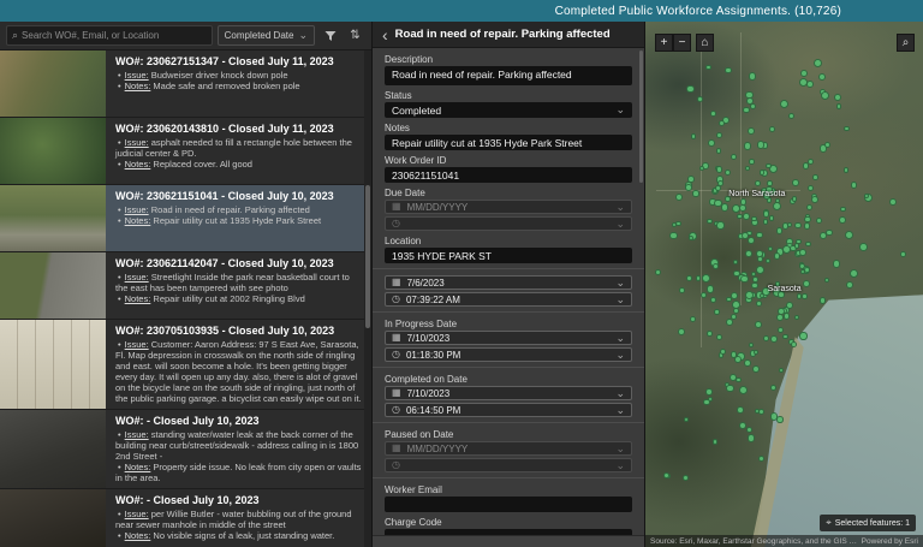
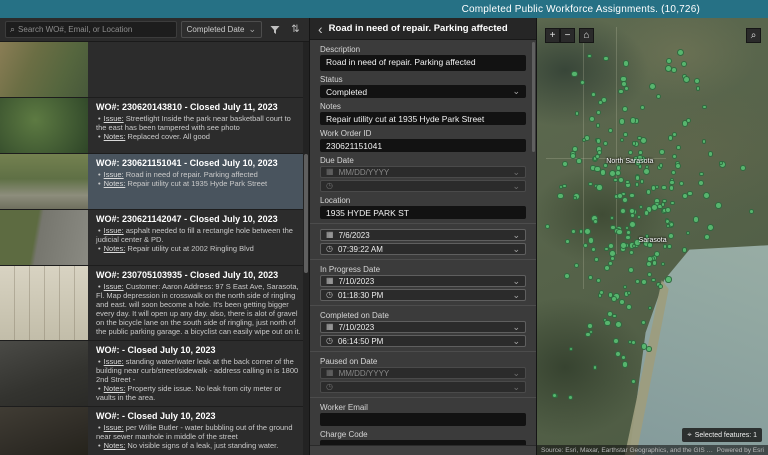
  Completed Public Workforce Assignments. (10,726)
  ⌕
  Search WO#, Email, or Location
  Completed Date
  ⌄
  ⇅
- WO#: 230627151347 - Closed July 11, 2023
- • Issue: Budweiser driver knock down pole
- • Notes: Made safe and removed broken pole
  WO#: 230620143810 - Closed July 11, 2023
- • Issue: asphalt needed to fill a rectangle hole between the judicial center & PD.
+ • Issue: Streetlight Inside the park near basketball court to the east has been tampered with see photo
  • Notes: Replaced cover. All good
  WO#: 230621151041 - Closed July 10, 2023
  • Issue: Road in need of repair. Parking affected
  • Notes: Repair utility cut at 1935 Hyde Park Street
  WO#: 230621142047 - Closed July 10, 2023
- • Issue: Streetlight Inside the park near basketball court to the east has been tampered with see photo
+ • Issue: asphalt needed to fill a rectangle hole between the judicial center & PD.
  • Notes: Repair utility cut at 2002 Ringling Blvd
  WO#: 230705103935 - Closed July 10, 2023
  • Issue: Customer: Aaron Address: 97 S East Ave, Sarasota, Fl. Map depression in crosswalk on the north side of ringling and east. will soon become a hole. It's been getting bigger every day. It will open up any day. also, there is alot of gravel on the bicycle lane on the south side of ringling, just north of the public parking garage. a bicyclist can easily wipe out on it.
  WO#: - Closed July 10, 2023
  • Issue: standing water/water leak at the back corner of the building near curb/street/sidewalk - address calling in is 1800 2nd Street -
- • Notes: Property side issue. No leak from city open or vaults in the area.
+ • Notes: Property side issue. No leak from city meter or vaults in the area.
  WO#: - Closed July 10, 2023
  • Issue: per Willie Butler - water bubbling out of the ground near sewer manhole in middle of the street
  • Notes: No visible signs of a leak, just standing water.
  ‹
  Road in need of repair. Parking affected
  Description
  Road in need of repair. Parking affected
  Status
  Completed
  ⌄
  Notes
  Repair utility cut at 1935 Hyde Park Street
  Work Order ID
  230621151041
  Due Date
  ▦
  MM/DD/YYYY
  ⌄
  ◷
  ⌄
  Location
  1935 HYDE PARK ST
  ▦
  7/6/2023
  ⌄
  ◷
  07:39:22 AM
  ⌄
  In Progress Date
  ▦
  7/10/2023
  ⌄
  ◷
  01:18:30 PM
  ⌄
  Completed on Date
  ▦
  7/10/2023
  ⌄
  ◷
  06:14:50 PM
  ⌄
  Paused on Date
  ▦
  MM/DD/YYYY
  ⌄
  ◷
  ⌄
  Worker Email
  Charge Code
  +
  −
  ⌂
  ⌕
  ⌖
